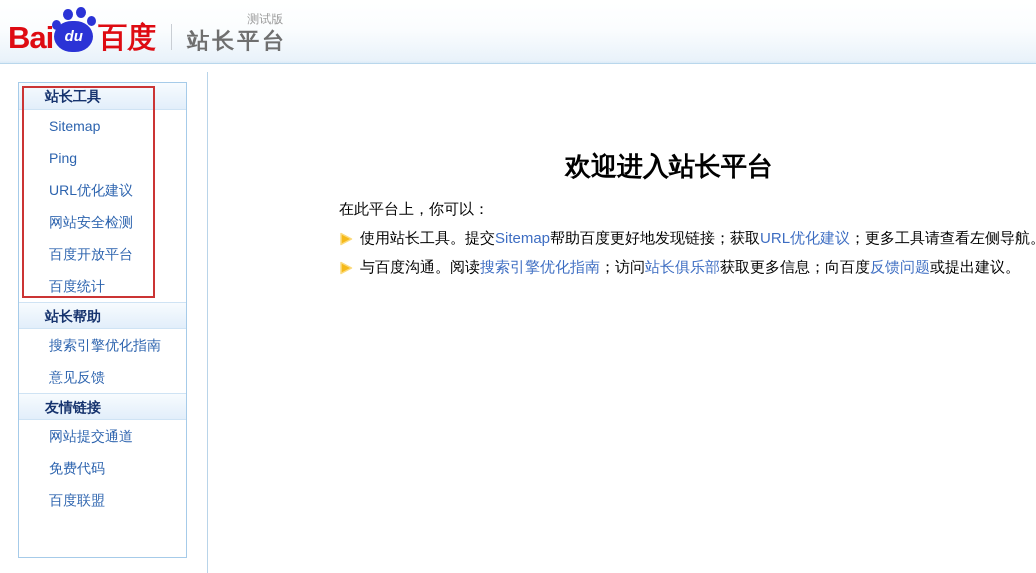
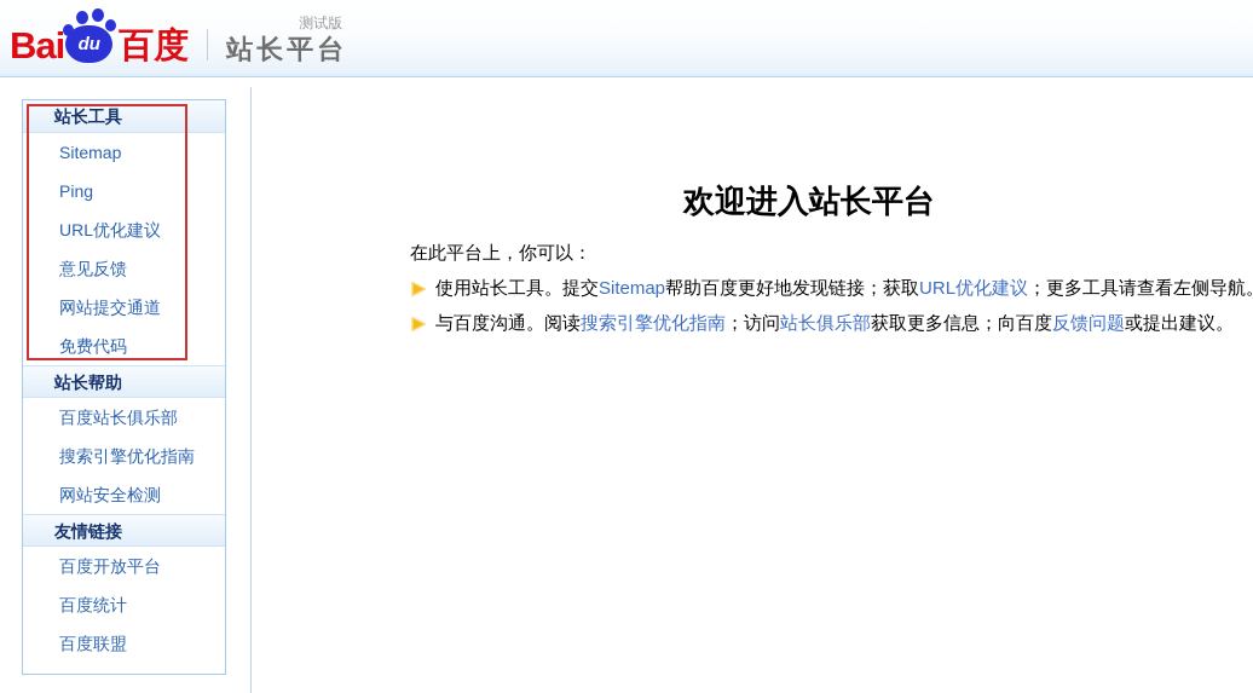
  Bai
  du
  百度
  测试版
  站长平台
  站长工具
  Sitemap
  Ping
  URL优化建议
- 网站安全检测
+ 意见反馈
- 百度开放平台
+ 网站提交通道
- 百度统计
+ 免费代码
  站长帮助
+ 百度站长俱乐部
  搜索引擎优化指南
- 意见反馈
+ 网站安全检测
  友情链接
- 网站提交通道
+ 百度开放平台
- 免费代码
+ 百度统计
  百度联盟
  欢迎进入站长平台
  在此平台上，你可以：
  使用站长工具。提交Sitemap帮助百度更好地发现链接；获取URL优化建议；更多工具请查看左侧导航
  与百度沟通。阅读搜索引擎优化指南；访问站长俱乐部获取更多信息；向百度反馈问题或提出建议。
